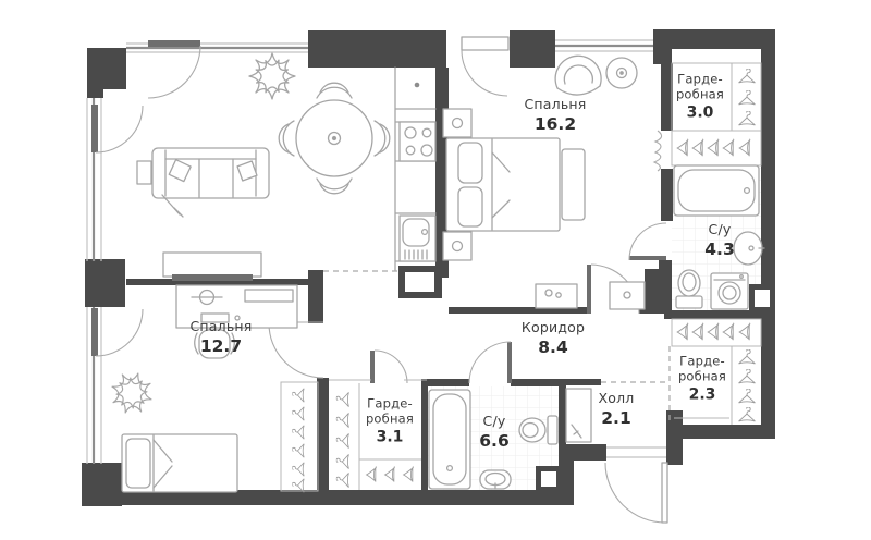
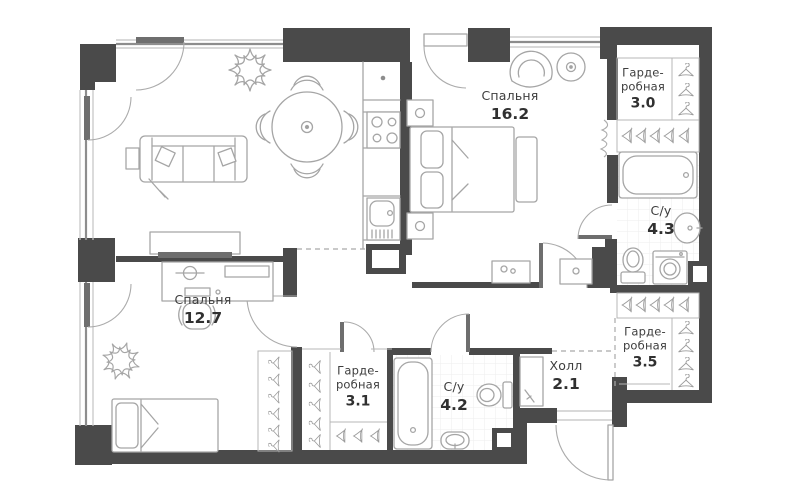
  Спальня
  16.2
  Гарде-
  робная
  3.0
  С/у
  4.3
- Коридор
- 8.4
  Гарде-
  робная
- 2.3
+ 3.5
  Холл
  2.1
  Спальня
  12.7
  Гарде-
  робная
  3.1
  С/у
- 6.6
+ 4.2
